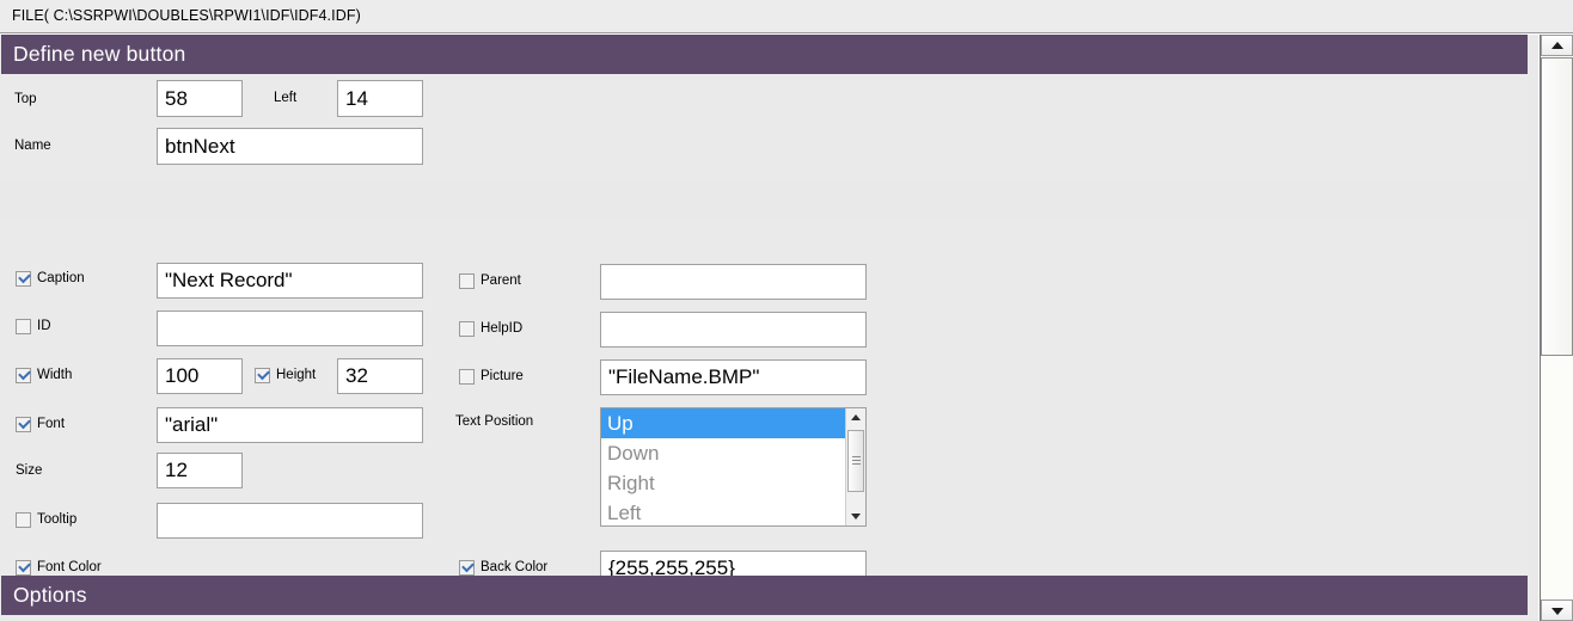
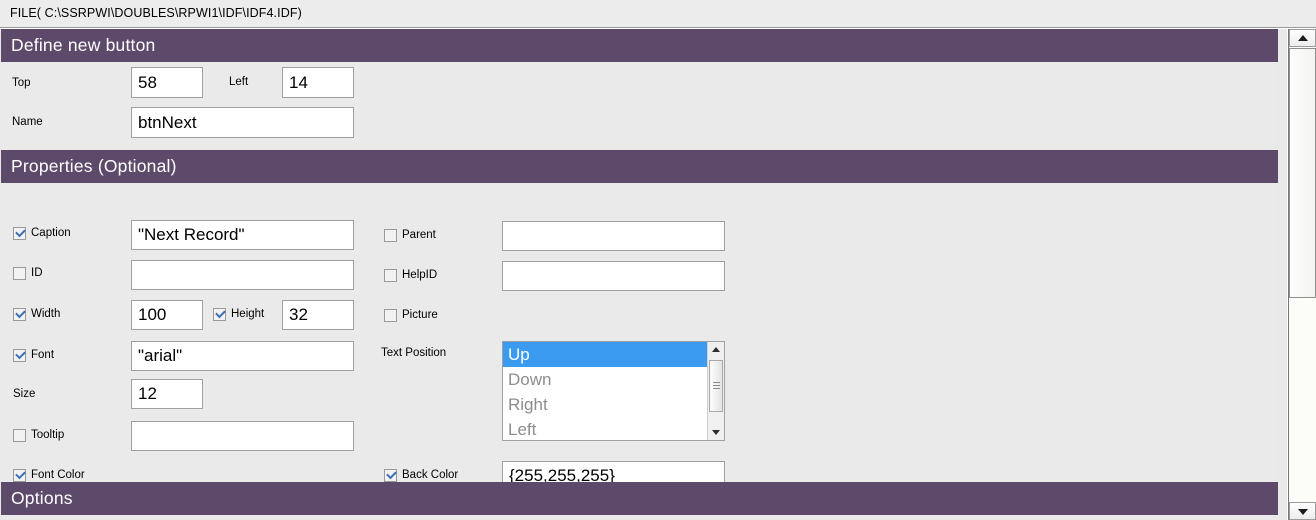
  FILE( C:\SSRPWI\DOUBLES\RPWI1\IDF\IDF4.IDF)
  Define new button
  Top
  58
  Left
  14
  Name
  btnNext
+ Properties (Optional)
  Caption
  "Next Record"
  ID
  Width
  100
  Height
  32
  Font
  "arial"
  Size
  12
  Tooltip
  Font Color
  Parent
  HelpID
  Picture
- "FileName.BMP"
  Text Position
  Up
  Down
  Right
  Left
  Back Color
  {255,255,255}
  Options
